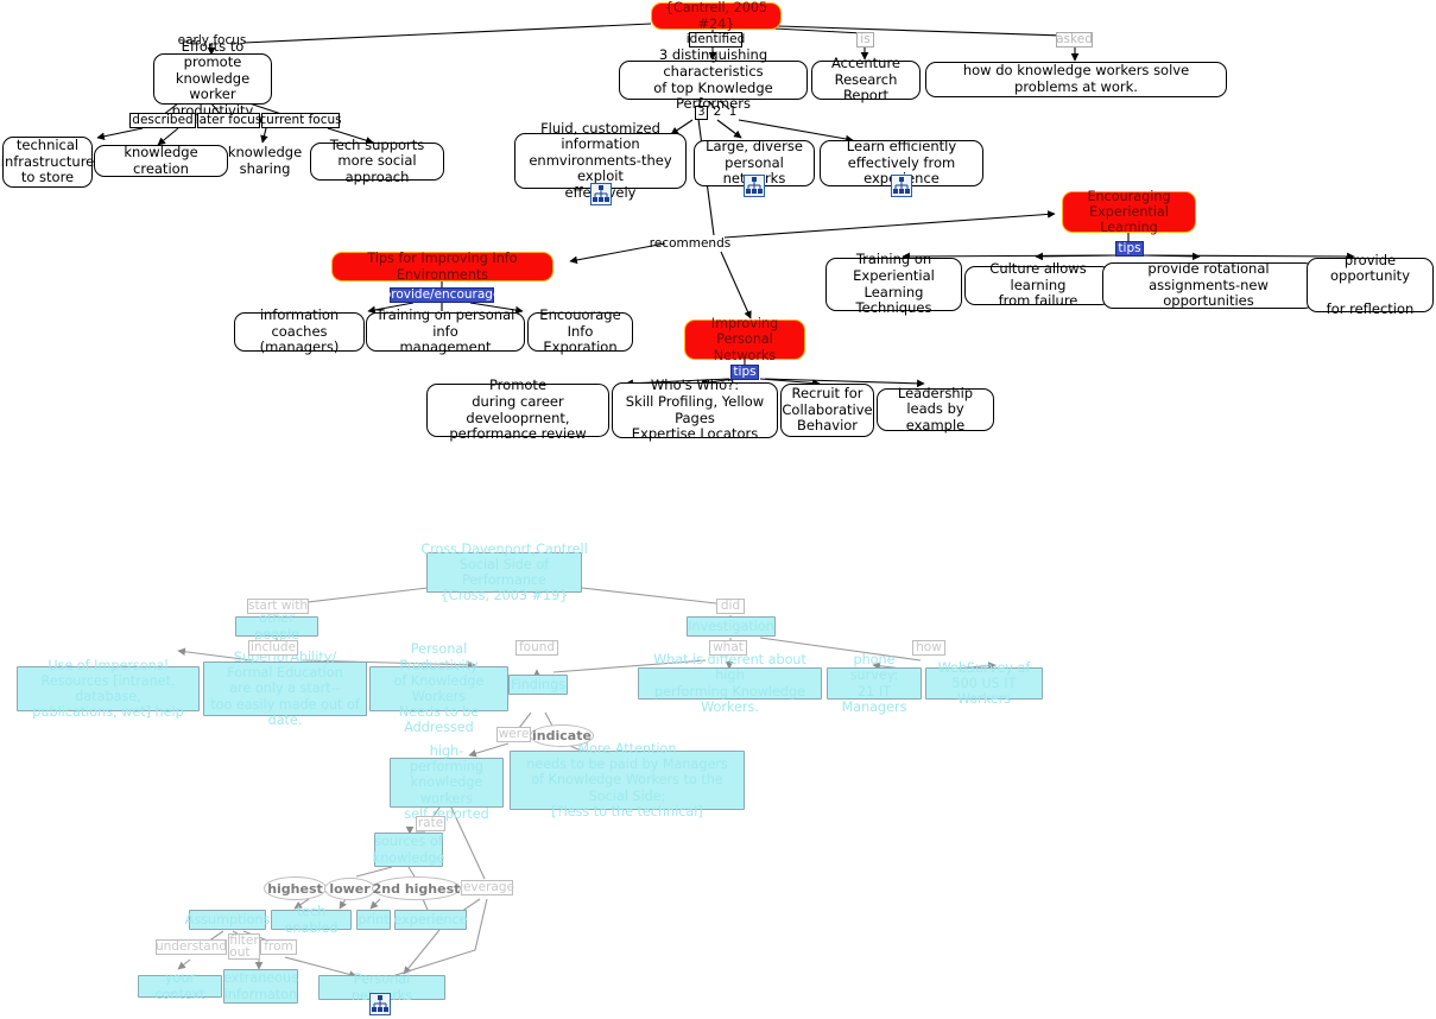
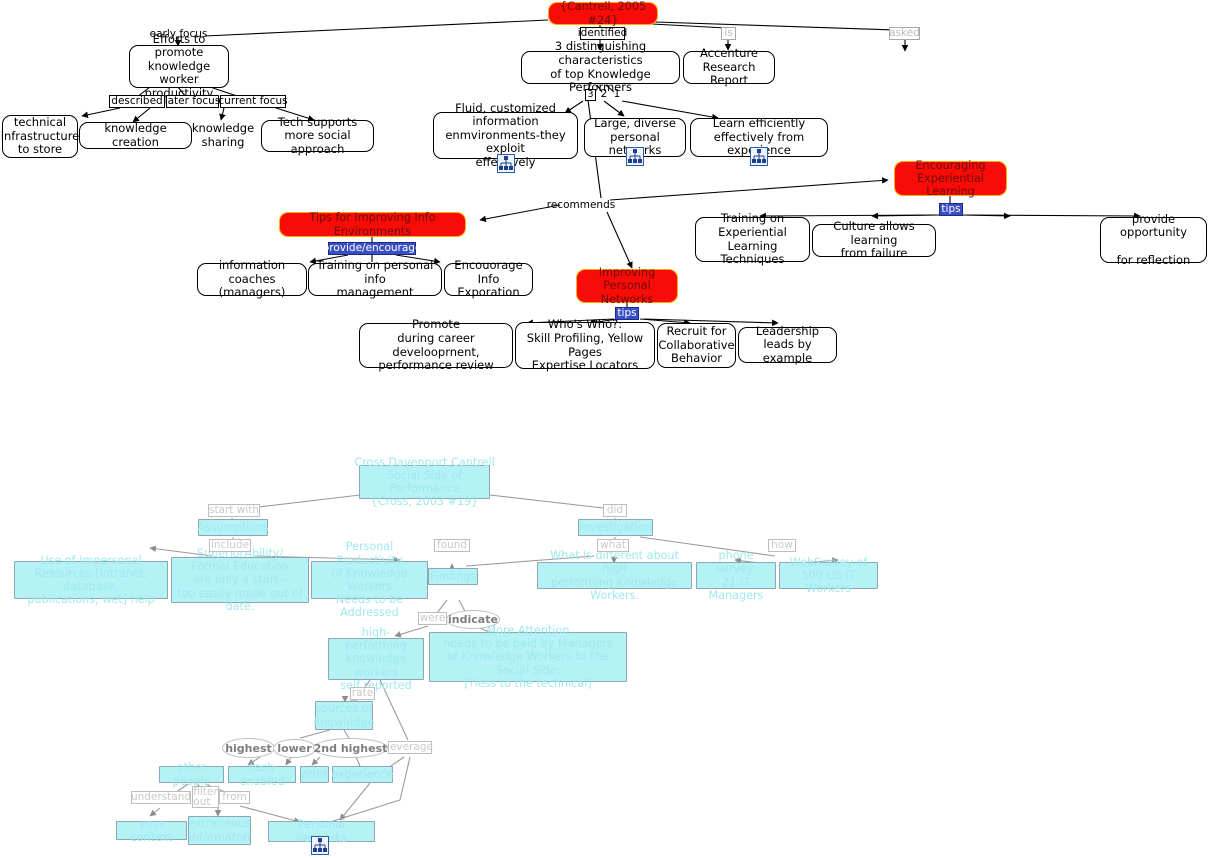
  {Cantrell, 2005 #24}
  knowledge worker
  productivity
  technical
  infrastructure
  to store
  knowledge creation
  knowledge
  sharing
  Tech supports
  more social approach
  3 distinguishing characteristics
  of top Knowledge Performers
  Accenture
  Research Report
- how do knowledge workers solve problems at work.
  Fluid, customized information
  enmvironments-they exploit
  effevely
  Large, diverse
  personal netrks
  Learn efficiently
  effectively from expnce
  Encouraging
  Experiential Learning
  Tips for Improving Info Environments
  Improving
  Personal Networks
  Training on
  Experiential Learning
  Techniques
  Culture allows learning
  from failure
- provide rotational
- assignments-new opportunities
  provide opportunity
  for reflection
  information
  coaches (managers)
  Training on personal info
  management
  Encouorage
  Info Exporation
  Promote
  during career develooprnent,
  performance review
  Who's Who?:
  Skill Profiling, Yellow Pages
  Expertise Locators
  Recruit for
  Collaborative
  Behavior
  Leadership
  leads by example
  early focus
  identified
  is
  asked
  described
  later focus
  current focus
  3
  2
  1
  recommends
  tips
  tips
  provide/encourage
  Cross,Davenport,Cantrell
  {Cross, 2003 #19}
- other people
+ Assumptions
  Use of Impersonal
  publications, wet] help
  SuperiorAbility/
  Personal Productivity
  Needs to be Addressed
  What is different about high
  performing Knowledge Workers.
  phone survey:
  21 IT Managers
  WebSurvey of
  self reported
  More Attention
  [?less to the technical]
  sources of
  knowledge
- Assumptions
+ other people
  tech enabled
  experience
  your context
  extraneous
  informaton
  Personal nerks
  indicate
  highest
  lower
  2nd highest
  start with
  did
  include
  found
  what
  how
  were
  rate
  leverage
  understand
  filter
  out
  from
